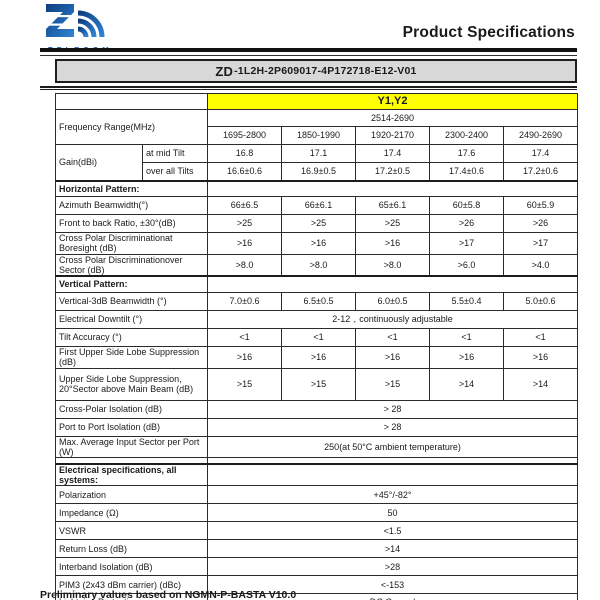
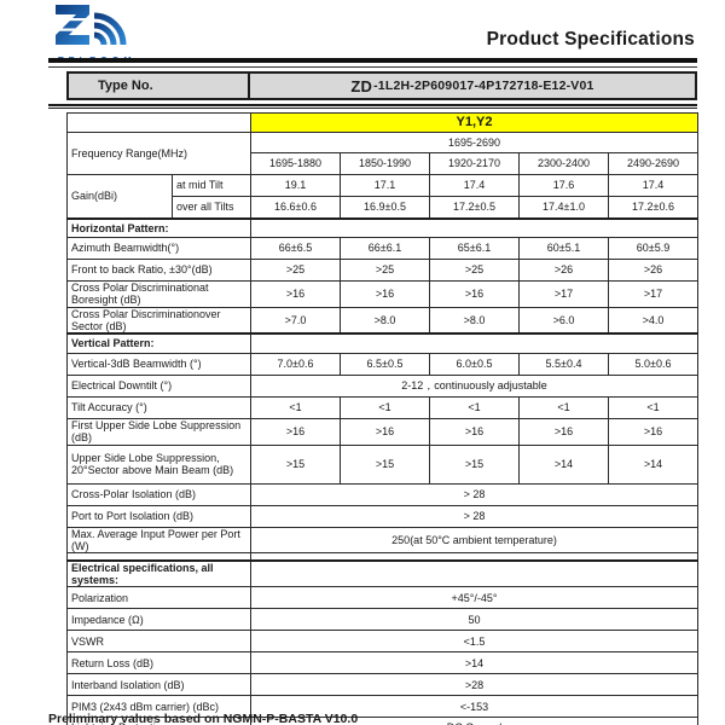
  Product Specifications
+ Type No.
  ZD
  -1L2H-2P609017-4P172718-E12-V01
  	Y1,Y2
- Frequency Range(MHz)	2514-2690
+ Frequency Range(MHz)	1695-2690
- 1695-2800	1850-1990	1920-2170	2300-2400	2490-2690
+ 1695-1880	1850-1990	1920-2170	2300-2400	2490-2690
- Gain(dBi)	at mid Tilt	16.8	17.1	17.4	17.6	17.4
+ Gain(dBi)	at mid Tilt	19.1	17.1	17.4	17.6	17.4
- over all Tilts	16.6±0.6	16.9±0.5	17.2±0.5	17.4±0.6	17.2±0.6
+ over all Tilts	16.6±0.6	16.9±0.5	17.2±0.5	17.4±1.0	17.2±0.6
  Horizontal Pattern:
- Azimuth Beamwidth(°)	66±6.5	66±6.1	65±6.1	60±5.8	60±5.9
+ Azimuth Beamwidth(°)	66±6.5	66±6.1	65±6.1	60±5.1	60±5.9
  Front to back Ratio, ±30°(dB)	>25	>25	>25	>26	>26
  Cross Polar Discriminationat Boresight (dB)	>16	>16	>16	>17	>17
- Cross Polar Discriminationover Sector (dB)	>8.0	>8.0	>8.0	>6.0	>4.0
+ Cross Polar Discriminationover Sector (dB)	>7.0	>8.0	>8.0	>6.0	>4.0
  Vertical Pattern:
  Vertical-3dB Beamwidth (°)	7.0±0.6	6.5±0.5	6.0±0.5	5.5±0.4	5.0±0.6
  Electrical Downtilt (°)	2-12，continuously adjustable
  Tilt Accuracy (°)	<1	<1	<1	<1	<1
  First Upper Side Lobe Suppression (dB)	>16	>16	>16	>16	>16
  Upper Side Lobe Suppression, 20°Sector above Main Beam (dB)	>15	>15	>15	>14	>14
  Cross-Polar Isolation (dB)	> 28
  Port to Port Isolation (dB)	> 28
- Max. Average Input Sector per Port (W)	250(at 50°C ambient temperature)
+ Max. Average Input Power per Port (W)	250(at 50°C ambient temperature)
  Electrical specifications, all systems:
- Polarization	+45°/-82°
+ Polarization	+45°/-45°
  Impedance (Ω)	50
  VSWR	<1.5
  Return Loss (dB)	>14
  Interband Isolation (dB)	>28
  PIM3 (2x43 dBm carrier) (dBc)	<-153
  Preliminary values based on NGMN-P-BASTA V10.0
